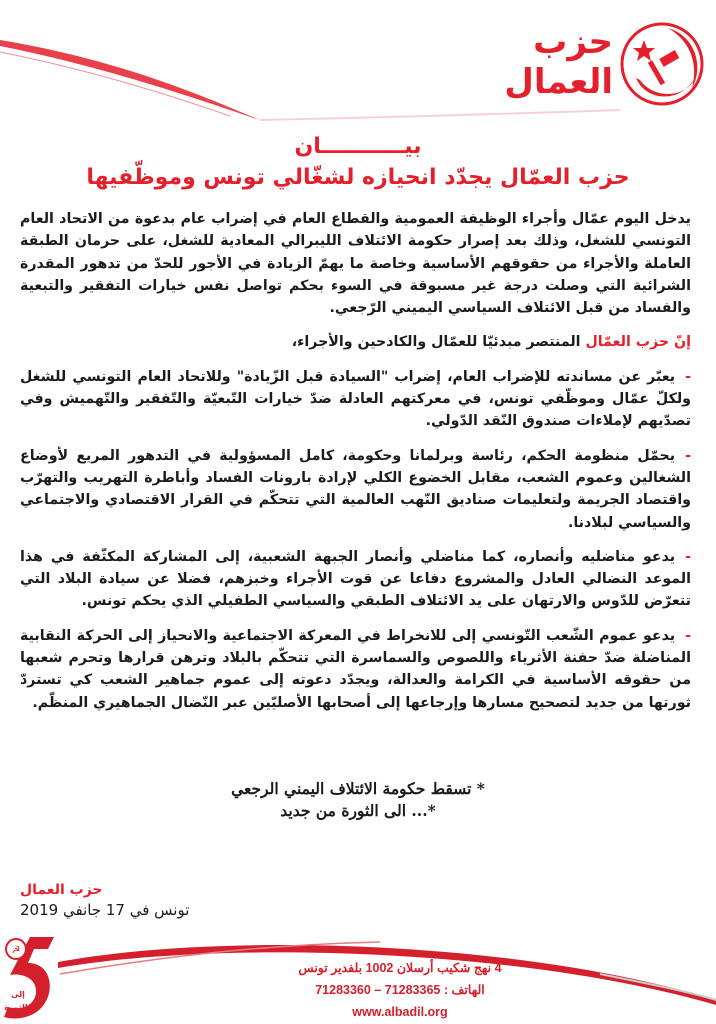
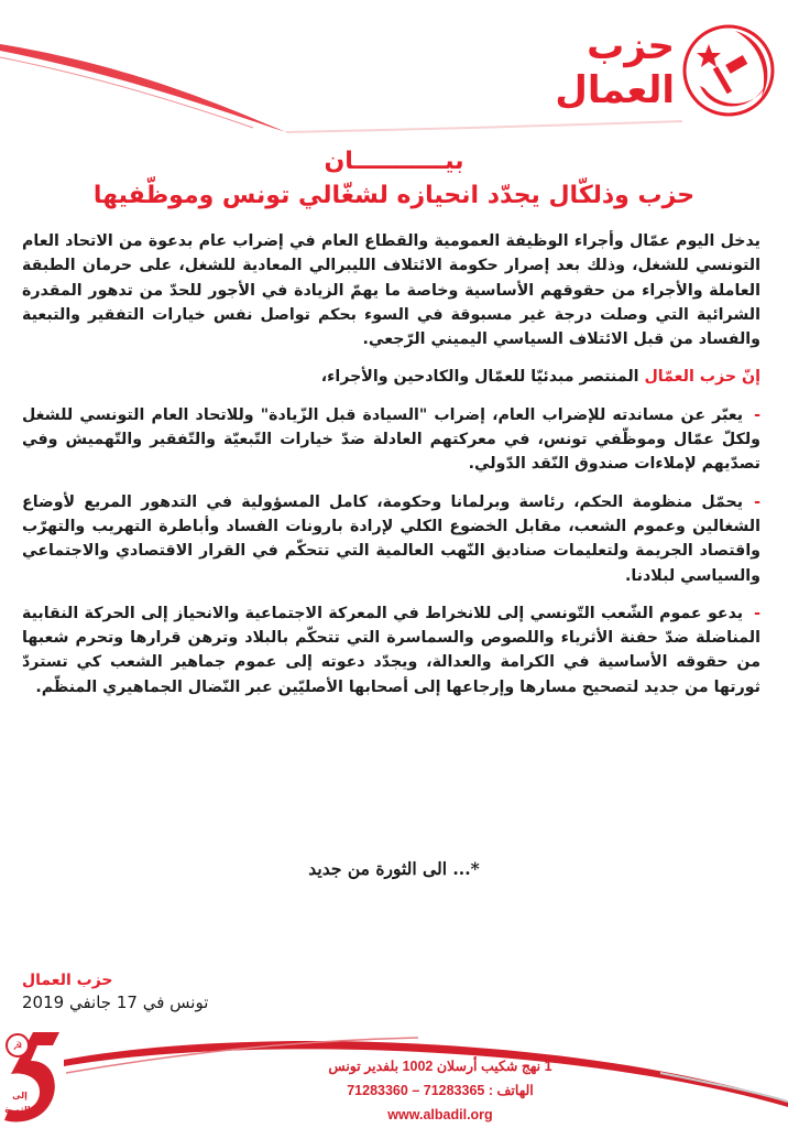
  حزب
  العمال
  بيـــــــــــان
- حزب العمّال يجدّد انحيازه لشغّالي تونس وموظّفيها
+ حزب وذلكّال يجدّد انحيازه لشغّالي تونس وموظّفيها
  يدخل اليوم عمّال وأجراء الوظيفة العمومية والقطاع العام في إضراب عام بدعوة من الاتحاد العام التونسي للشغل، وذلك بعد إصرار حكومة الائتلاف الليبرالي المعادية للشغل، على حرمان الطبقة العاملة والأجراء من حقوقهم الأساسية وخاصة ما يهمّ الزيادة في الأجور للحدّ من تدهور المقدرة الشرائية التي وصلت درجة غير مسبوقة في السوء بحكم تواصل نفس خيارات التفقير والتبعية والفساد من قبل الائتلاف السياسي اليميني الرّجعي.
  إنّ حزب العمّال المنتصر مبدئيّا للعمّال والكادحين والأجراء،
  -يعبّر عن مساندته للإضراب العام، إضراب "السيادة قبل الزّيادة" وللاتحاد العام التونسي للشغل ولكلّ عمّال وموظّفي تونس، في معركتهم العادلة ضدّ خيارات التّبعيّة والتّفقير والتّهميش وفي تصدّيهم لإملاءات صندوق النّقد الدّولي.
  -يحمّل منظومة الحكم، رئاسة وبرلمانا وحكومة، كامل المسؤولية في التدهور المريع لأوضاع الشغالين وعموم الشعب، مقابل الخضوع الكلي لإرادة بارونات الفساد وأباطرة التهريب والتهرّب واقتصاد الجريمة ولتعليمات صناديق النّهب العالمية التي تتحكّم في القرار الاقتصادي والاجتماعي والسياسي لبلادنا.
- -يدعو مناضليه وأنصاره، كما مناضلي وأنصار الجبهة الشعبية، إلى المشاركة المكثّفة في هذا الموعد النضالي العادل والمشروع دفاعا عن قوت الأجراء وخبزهم، فضلا عن سيادة البلاد التي تتعرّض للدّوس والارتهان على يد الائتلاف الطبقي والسياسي الطفيلي الذي يحكم تونس.
  -يدعو عموم الشّعب التّونسي إلى للانخراط في المعركة الاجتماعية والانحياز إلى الحركة النقابية المناضلة ضدّ حفنة الأثرياء واللصوص والسماسرة التي تتحكّم بالبلاد وترهن قرارها وتحرم شعبها من حقوقه الأساسية في الكرامة والعدالة، ويجدّد دعوته إلى عموم جماهير الشعب كي تستردّ ثورتها من جديد لتصحيح مسارها وإرجاعها إلى أصحابها الأصليّين عبر النّضال الجماهيري المنظّم.
- * تسقط حكومة الائتلاف اليمني الرجعي
  *... الى الثورة من جديد
  حزب العمال
  تونس في 17 جانفي 2019
  ☭
  إلى
  الثورة
- 4 نهج شكيب أرسلان 1002 بلفدير تونس
+ 1 نهج شكيب أرسلان 1002 بلفدير تونس
  الهاتف : 71283365 – 71283360
  www.albadil.org
